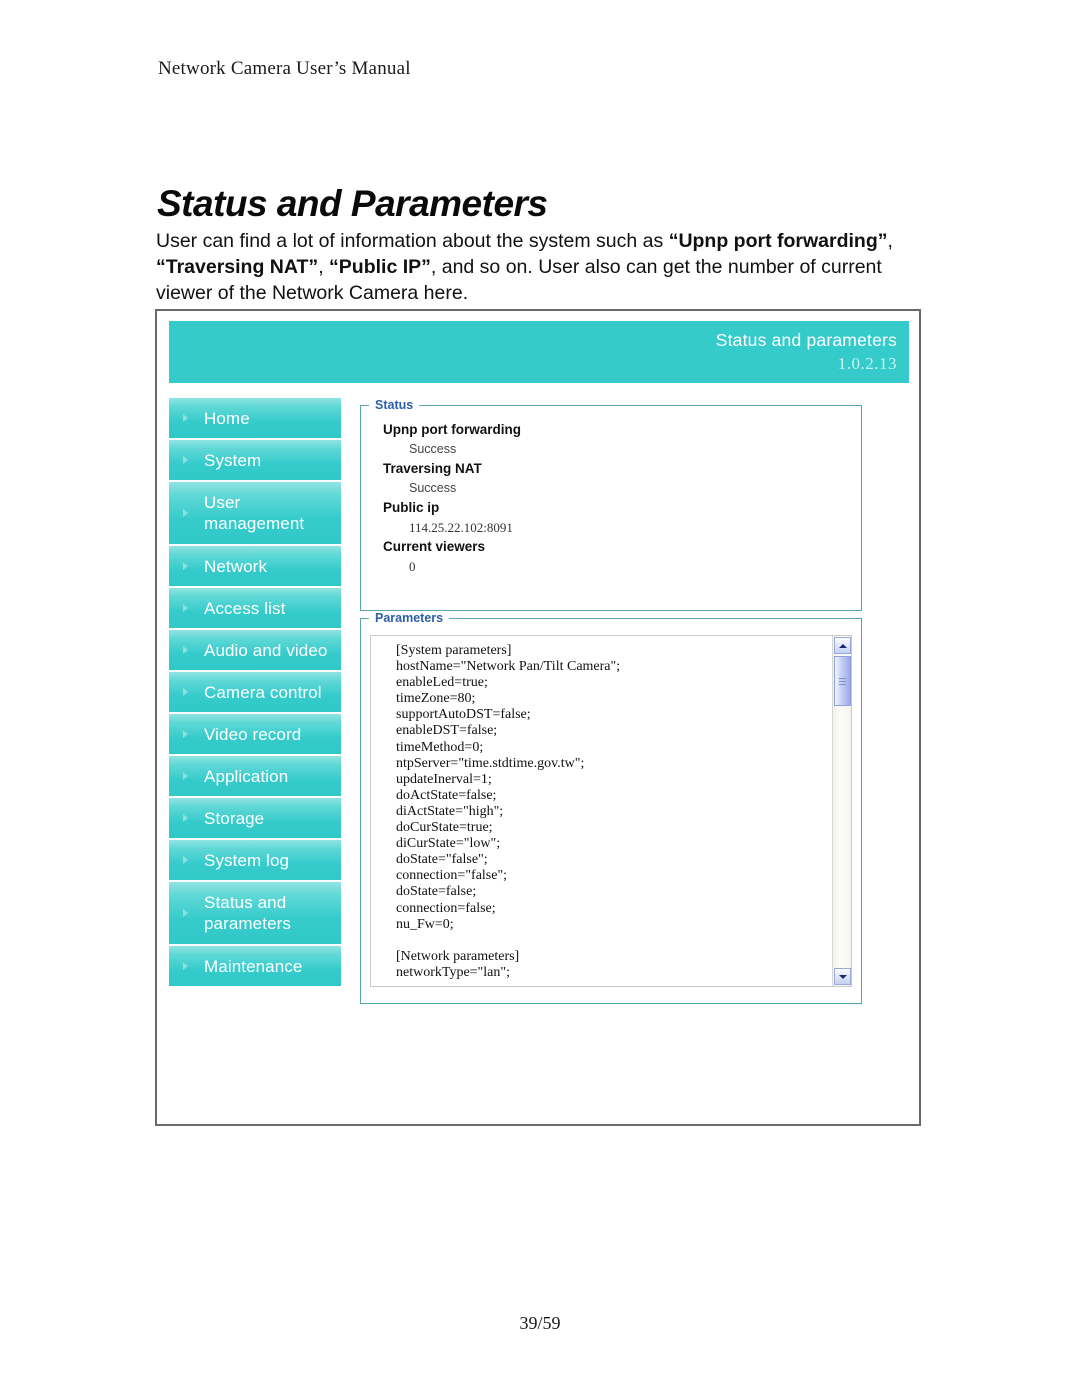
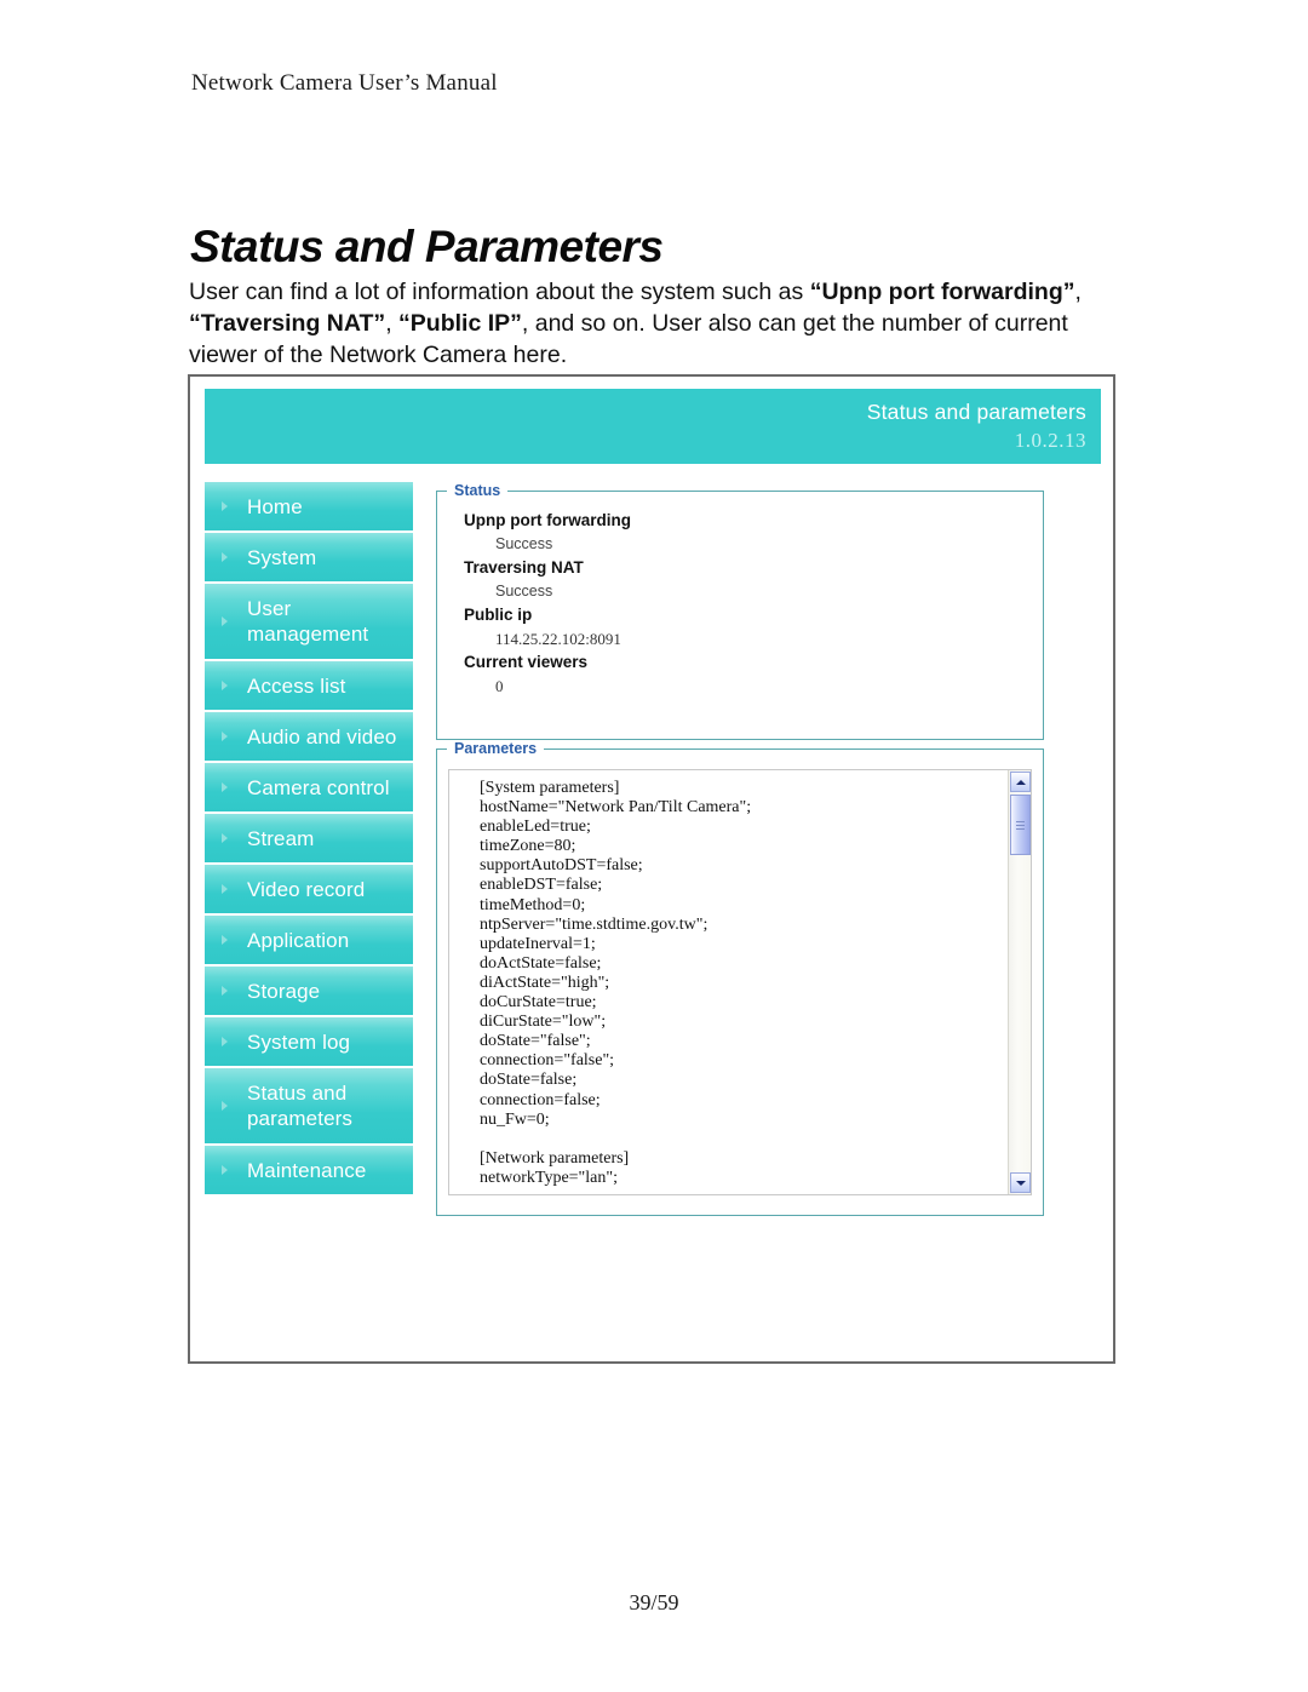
  Network Camera User’s Manual
  Status and Parameters
  User can find a lot of information about the system such as “Upnp port forwarding”, “Traversing NAT”, “Public IP”, and so on. User also can get the number of current viewer of the Network Camera here.
  Status and parameters
  1.0.2.13
  Home
  System
  User management
- Network
  Access list
  Audio and video
  Camera control
+ Stream
  Video record
  Application
  Storage
  System log
  Status and parameters
  Maintenance
  Status
  Upnp port forwarding
  Success
  Traversing NAT
  Success
  Public ip
  114.25.22.102:8091
  Current viewers
  0
  Parameters
  [System parameters]
  hostName="Network Pan/Tilt Camera";
  enableLed=true;
  timeZone=80;
  supportAutoDST=false;
  enableDST=false;
  timeMethod=0;
  ntpServer="time.stdtime.gov.tw";
  updateInerval=1;
  doActState=false;
  diActState="high";
  doCurState=true;
  diCurState="low";
  doState="false";
  connection="false";
  doState=false;
  connection=false;
  nu_Fw=0;
  [Network parameters]
  networkType="lan";
  39/59
